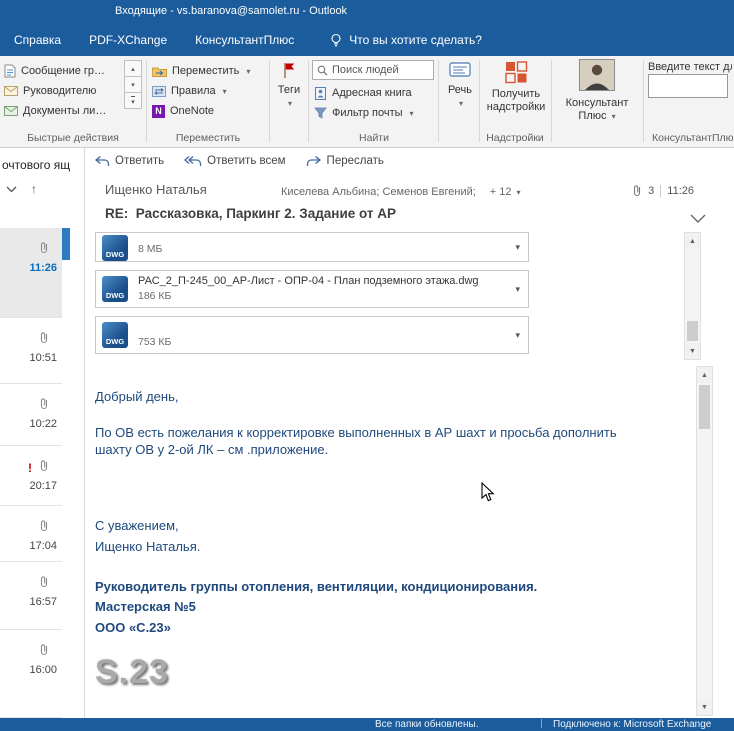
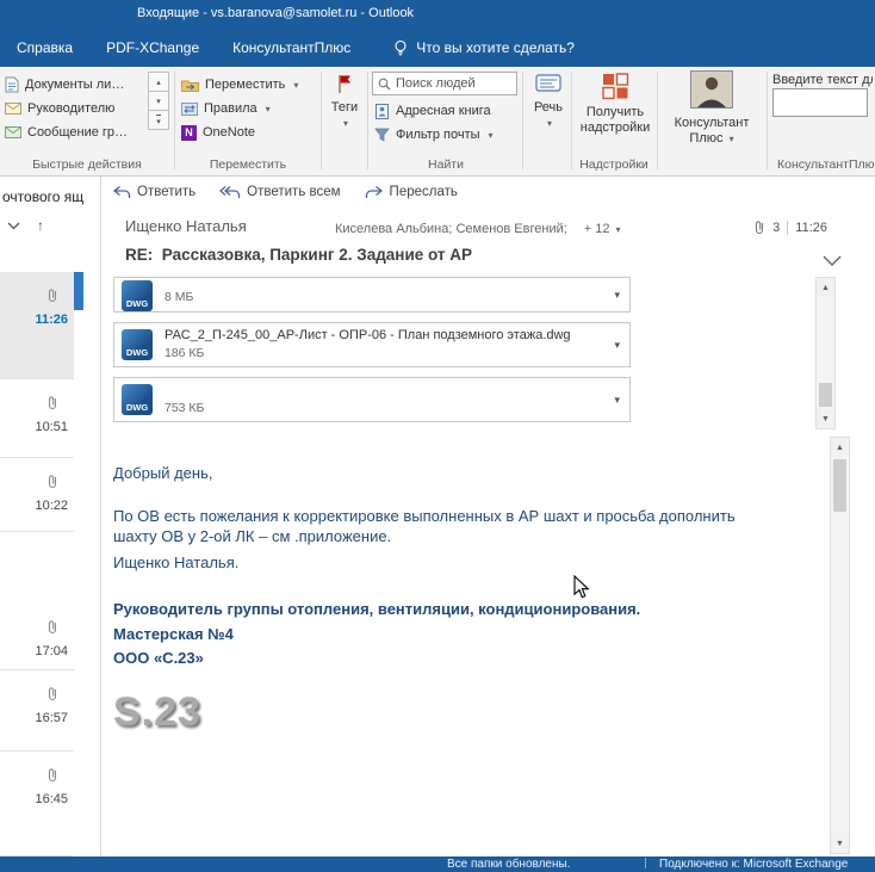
  Входящие - vs.baranova@samolet.ru - Outlook
  Справка
  PDF-XChange
  КонсультантПлюс
  Что вы хотите сделать?
- Сообщение гр…
+ Документы ли…
  Руководителю
- Документы ли…
+ Сообщение гр…
  Переместить
  ▾
  Правила
  ▾
  N
  OneNote
  Теги
  ▾
  Поиск людей
  Адресная книга
  Фильтр почты
  ▾
  Речь
  ▾
  Получить
  надстройки
  Консультант
  Плюс ▾
  Введите текст д
  Быстрые действия
  Переместить
  Найти
  Надстройки
  КонсультантПлю
  очтового ящ
  ↑
  11:26
  10:51
  10:22
- !
- 20:17
  17:04
  16:57
- 16:00
+ 16:45
  Ответить
  Ответить всем
  Переслать
  Ищенко Наталья
  Киселева Альбина; Семенов Евгений;
  + 12
  ▾
  3
  11:26
  RE: Рассказовка, Паркинг 2. Задание от АР
  DWG
  8 МБ
  ▾
  DWG
- РАС_2_П-245_00_АР-Лист - ОПР-04 - План подземного этажа.dwg
+ РАС_2_П-245_00_АР-Лист - ОПР-06 - План подземного этажа.dwg
  186 КБ
  ▾
  DWG
  753 КБ
  ▾
  Добрый день,
  По ОВ есть пожелания к корректировке выполненных в АР шахт и просьба дополнить шахту ОВ у 2-ой ЛК – см .приложение.
- С уважением,
  Ищенко Наталья.
  Руководитель группы отопления, вентиляции, кондиционирования.
- Мастерская №5
+ Мастерская №4
  ООО «С.23»
  S.23
  Все папки обновлены.
  Подключено к: Microsoft Exchange
